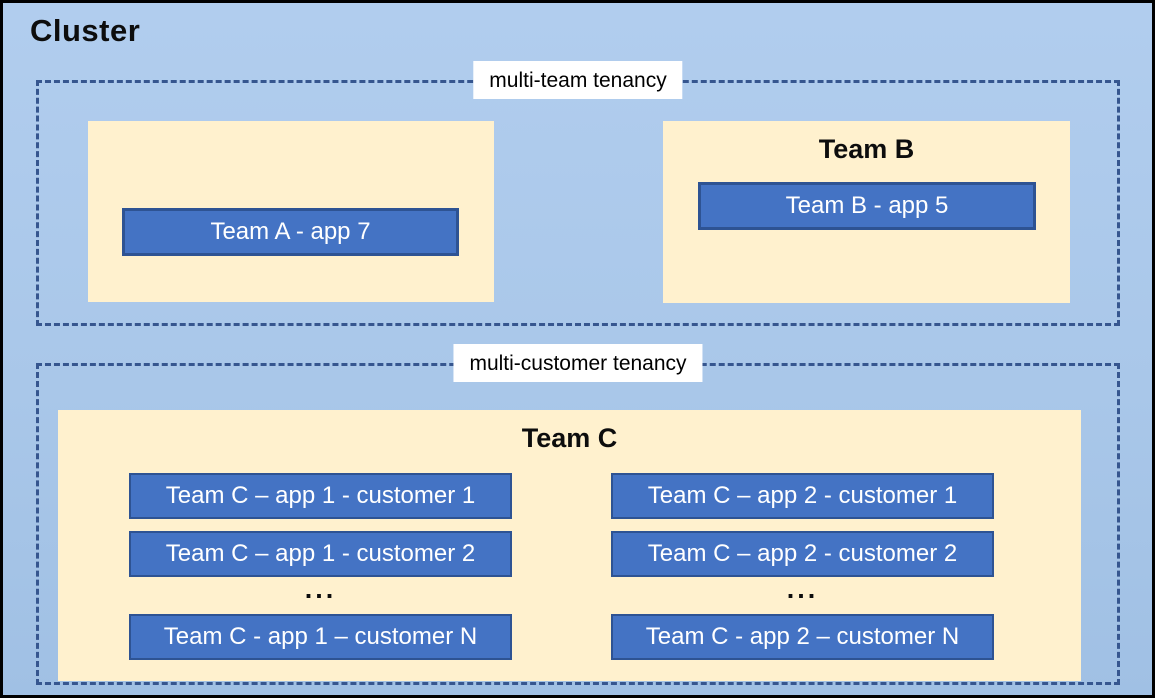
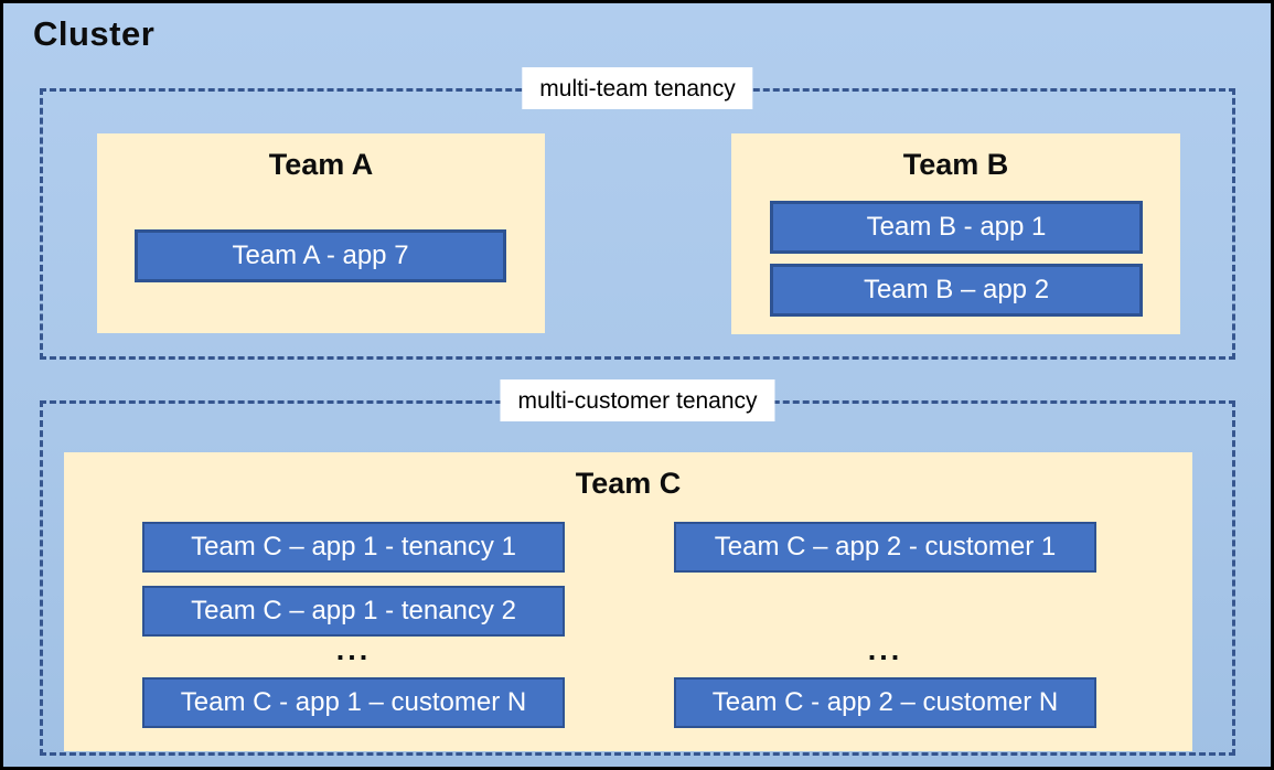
  Cluster
  multi-team tenancy
+ Team A
  Team A - app 7
  Team B
- Team B - app 5
+ Team B - app 1
+ Team B – app 2
  multi-customer tenancy
  Team C
- Team C – app 1 - customer 1
+ Team C – app 1 - tenancy 1
- Team C – app 1 - customer 2
+ Team C – app 1 - tenancy 2
  ...
  Team C - app 1 – customer N
  Team C – app 2 - customer 1
- Team C – app 2 - customer 2
  ...
  Team C - app 2 – customer N
